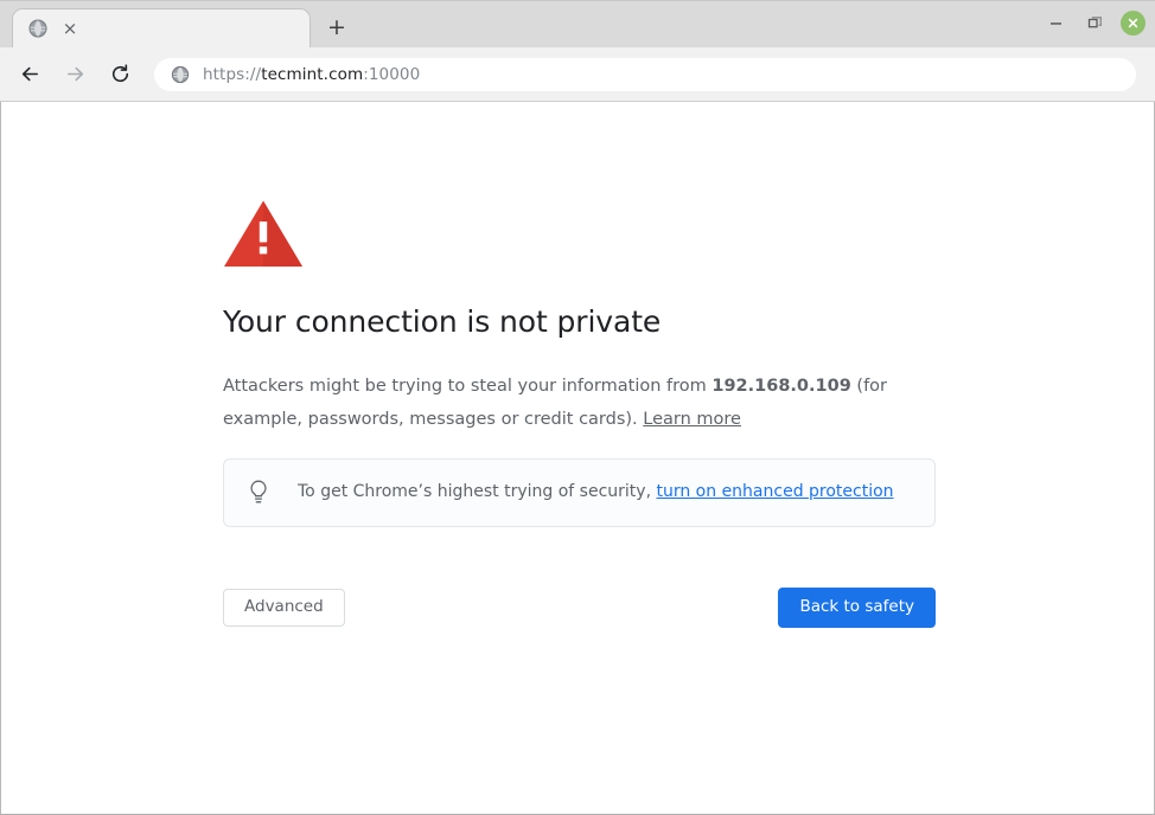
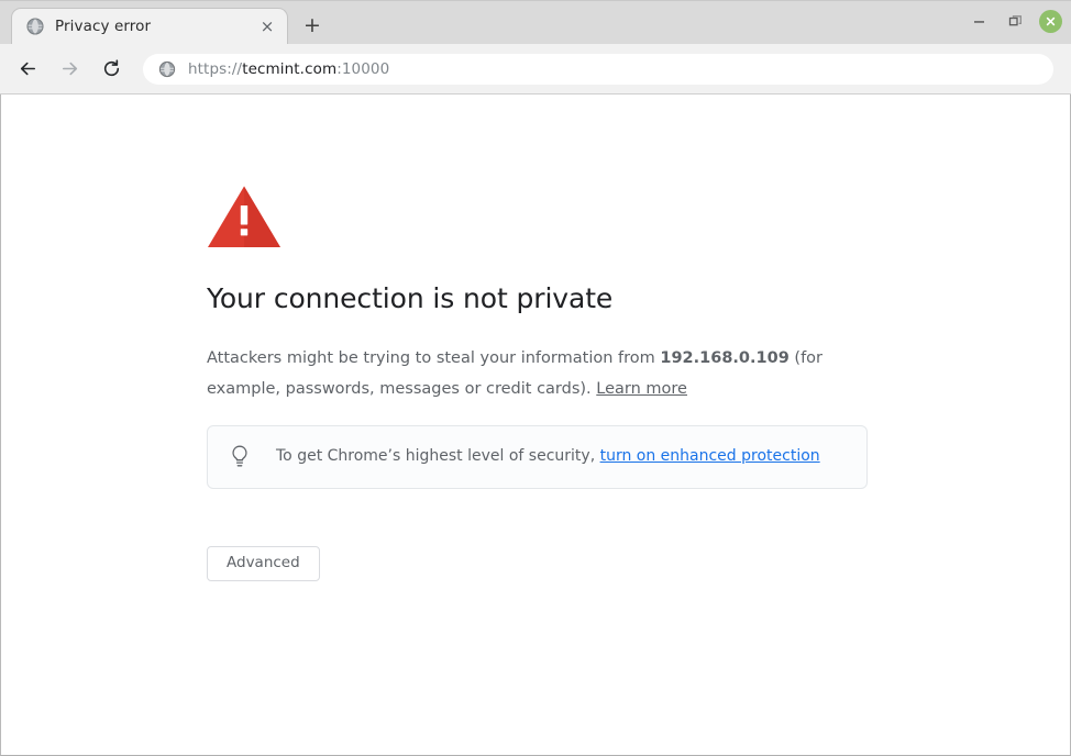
+ Privacy error
  ×
  +
  https://tecmint.com:10000
  Your connection is not private
  Attackers might be trying to steal your information from 192.168.0.109 (for example, passwords, messages or credit cards). Learn more
- To get Chrome’s highest trying of security, turn on enhanced protection
+ To get Chrome’s highest level of security, turn on enhanced protection
  Advanced
- Back to safety
